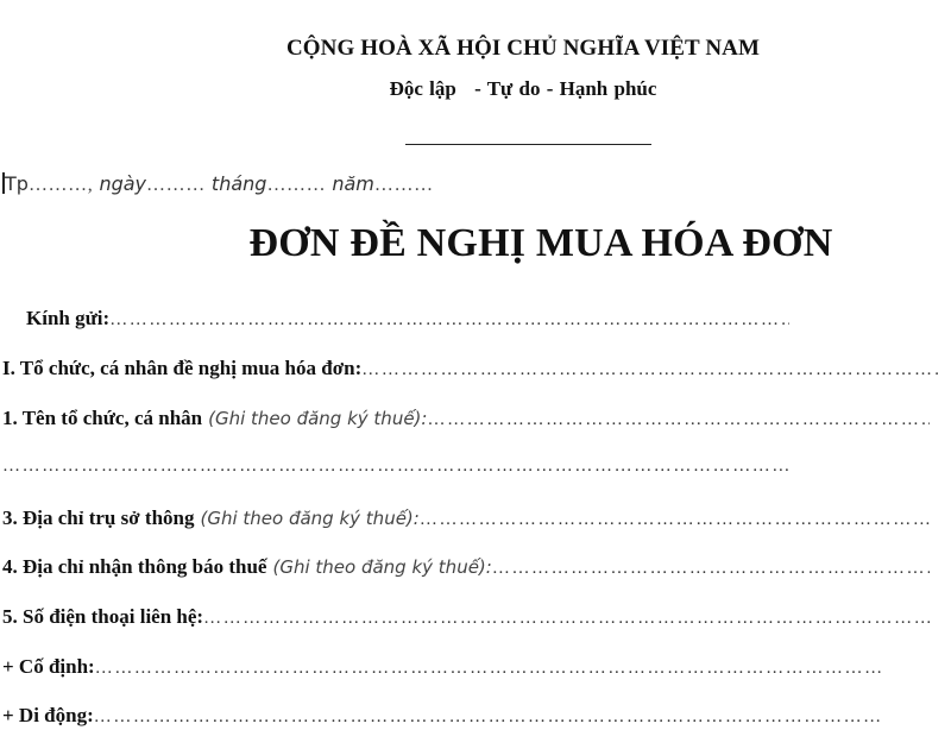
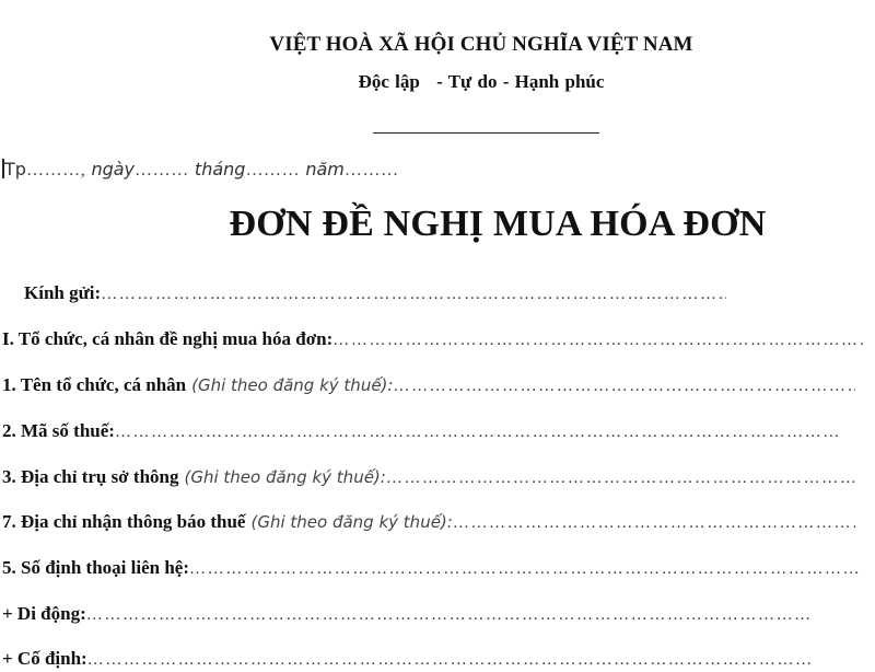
- CỘNG HOÀ XÃ HỘI CHỦ NGHĨA VIỆT NAM
+ VIỆT HOÀ XÃ HỘI CHỦ NGHĨA VIỆT NAM
  Độc lập - Tự do - Hạnh phúc
  Tp………, ngày……… tháng……… năm………
  ĐƠN ĐỀ NGHỊ MUA HÓA ĐƠN
  Kính gửi:
  …………………………………………………………………………………………
  I. Tổ chức, cá nhân đề nghị mua hóa đơn:
  ……………………………………………………………………………
  1. Tên tổ chức, cá nhân
  (Ghi theo đăng ký thuế):
+ 2. Mã số thuế:
  …………………………………………………………………………………………………………
  3. Địa chỉ trụ sở thông
  (Ghi theo đăng ký thuế):
- 4. Địa chỉ nhận thông báo thuế
+ 7. Địa chỉ nhận thông báo thuế
  (Ghi theo đăng ký thuế):
- 5. Số điện thoại liên hệ:
+ 5. Số định thoại liên hệ:
  …………………………………………………………………………………………………
- + Cố định:
+ + Di động:
  …………………………………………………………………………………………………………
- + Di động:
+ + Cố định:
  …………………………………………………………………………………………………………
